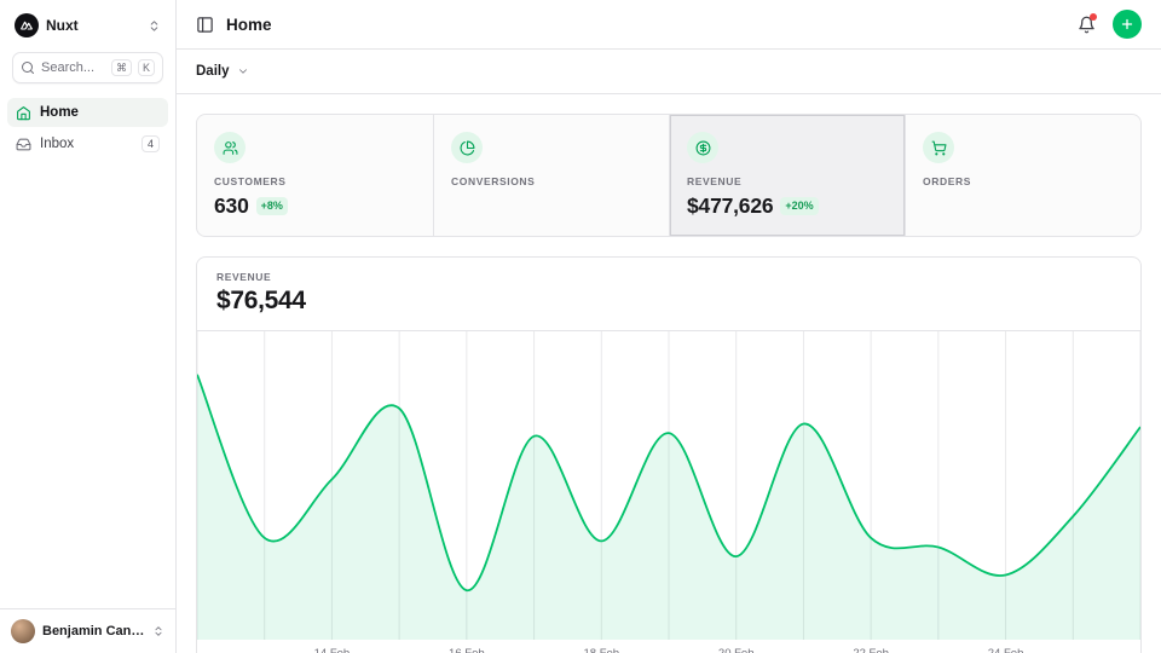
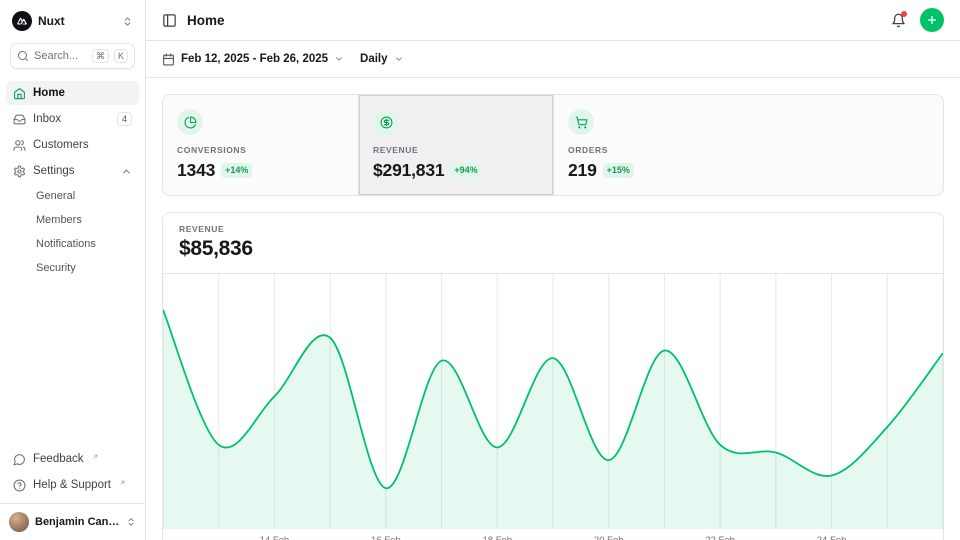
  Nuxt
  Search...
  ⌘
  K
  Home
  Inbox
  4
+ Customers
+ Settings
+ General
+ Members
+ Notifications
+ Security
+ Feedback
+ Help & Support
  Benjamin Canac
  Home
+ Feb 12, 2025 - Feb 26, 2025
  Daily
- CUSTOMERS
- 630
- +8%
  CONVERSIONS
+ 1343
+ +14%
  REVENUE
- $477,626
+ $291,831
- +20%
+ +94%
  ORDERS
+ 219
+ +15%
  REVENUE
- $76,544
+ $85,836
